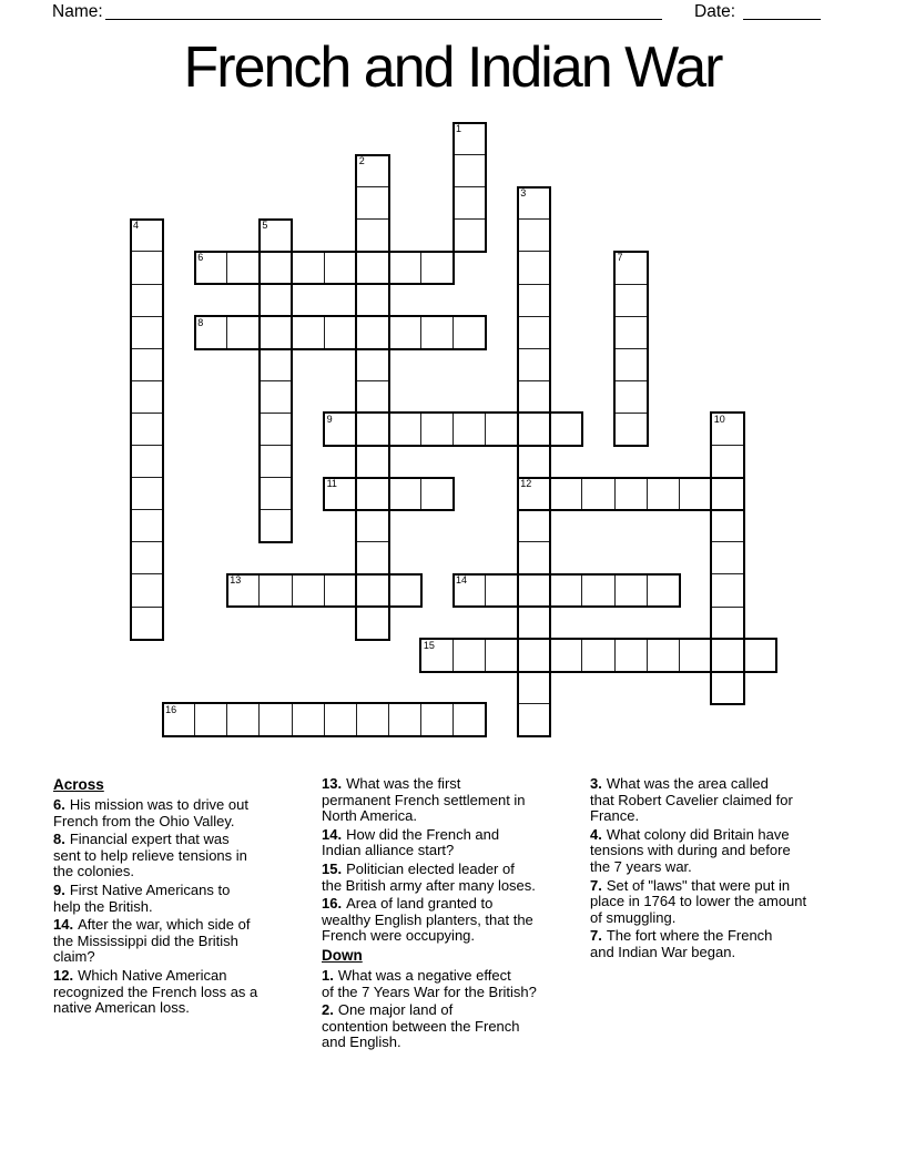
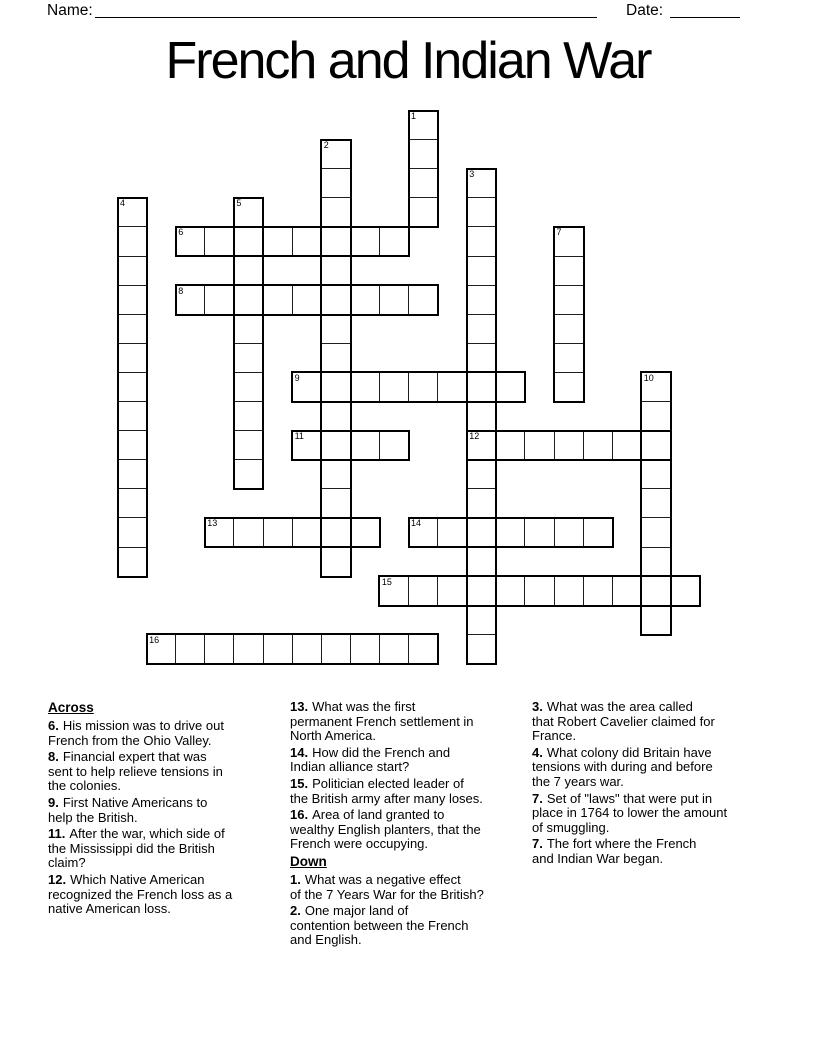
  Name:
  Date:
  French and Indian War
  1
  2
  3
  12
  4
  5
  6
  7
  8
  9
  10
  11
  13
  14
  15
  16
  Across
  6. His mission was to drive out
  French from the Ohio Valley.
  8. Financial expert that was
  sent to help relieve tensions in
  the colonies.
  9. First Native Americans to
  help the British.
- 14. After the war, which side of
+ 11. After the war, which side of
  the Mississippi did the British
  claim?
  12. Which Native American
  recognized the French loss as a
  native American loss.
  13. What was the first
  permanent French settlement in
  North America.
  14. How did the French and
  Indian alliance start?
  15. Politician elected leader of
  the British army after many loses.
  16. Area of land granted to
  wealthy English planters, that the
  French were occupying.
  Down
  1. What was a negative effect
  of the 7 Years War for the British?
  2. One major land of
  contention between the French
  and English.
  3. What was the area called
  that Robert Cavelier claimed for
  France.
  4. What colony did Britain have
  tensions with during and before
  the 7 years war.
  7. Set of "laws" that were put in
  place in 1764 to lower the amount
  of smuggling.
  7. The fort where the French
  and Indian War began.
